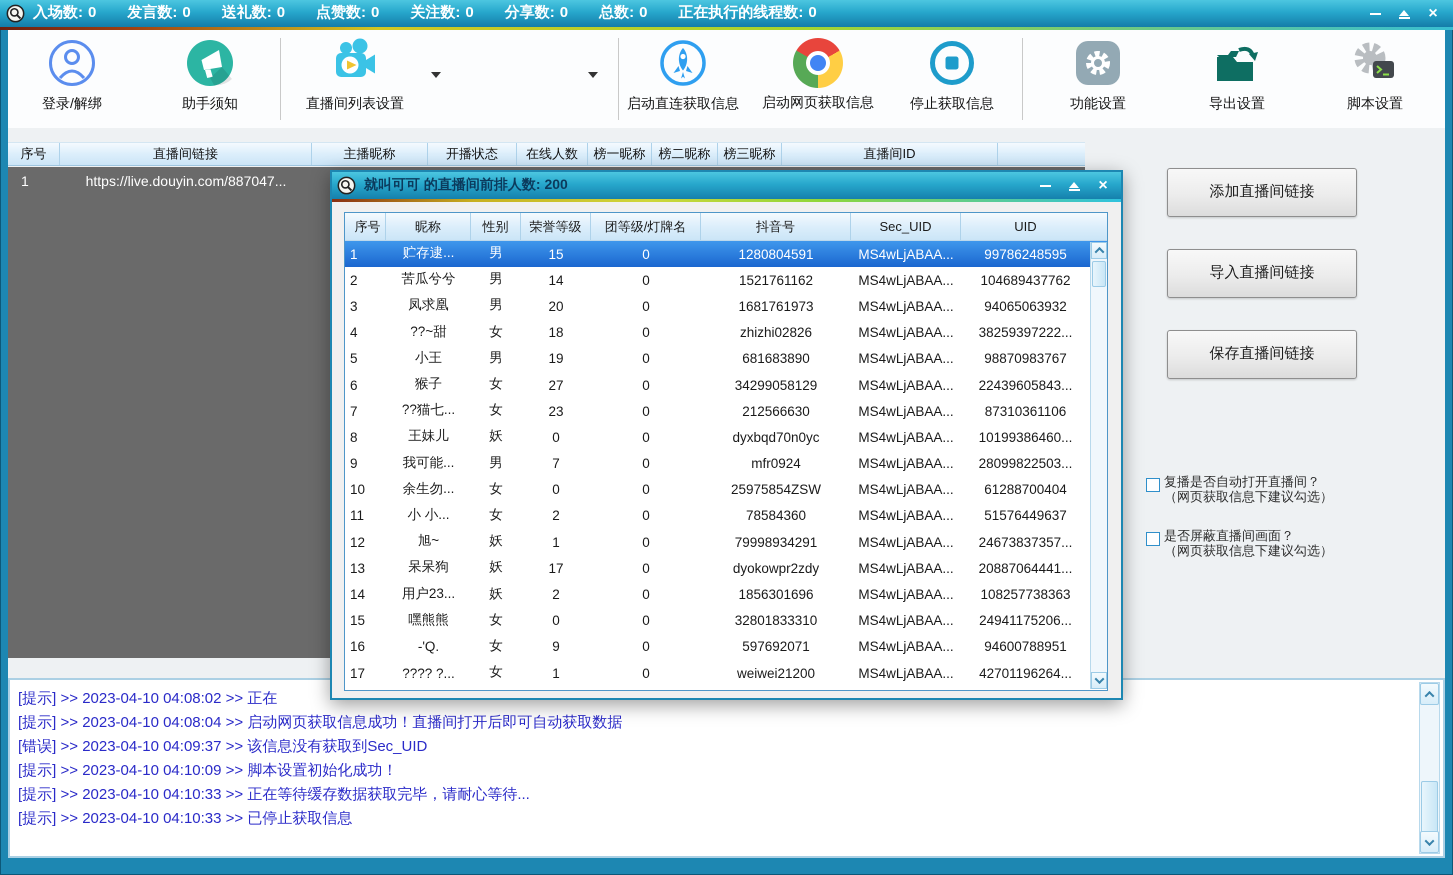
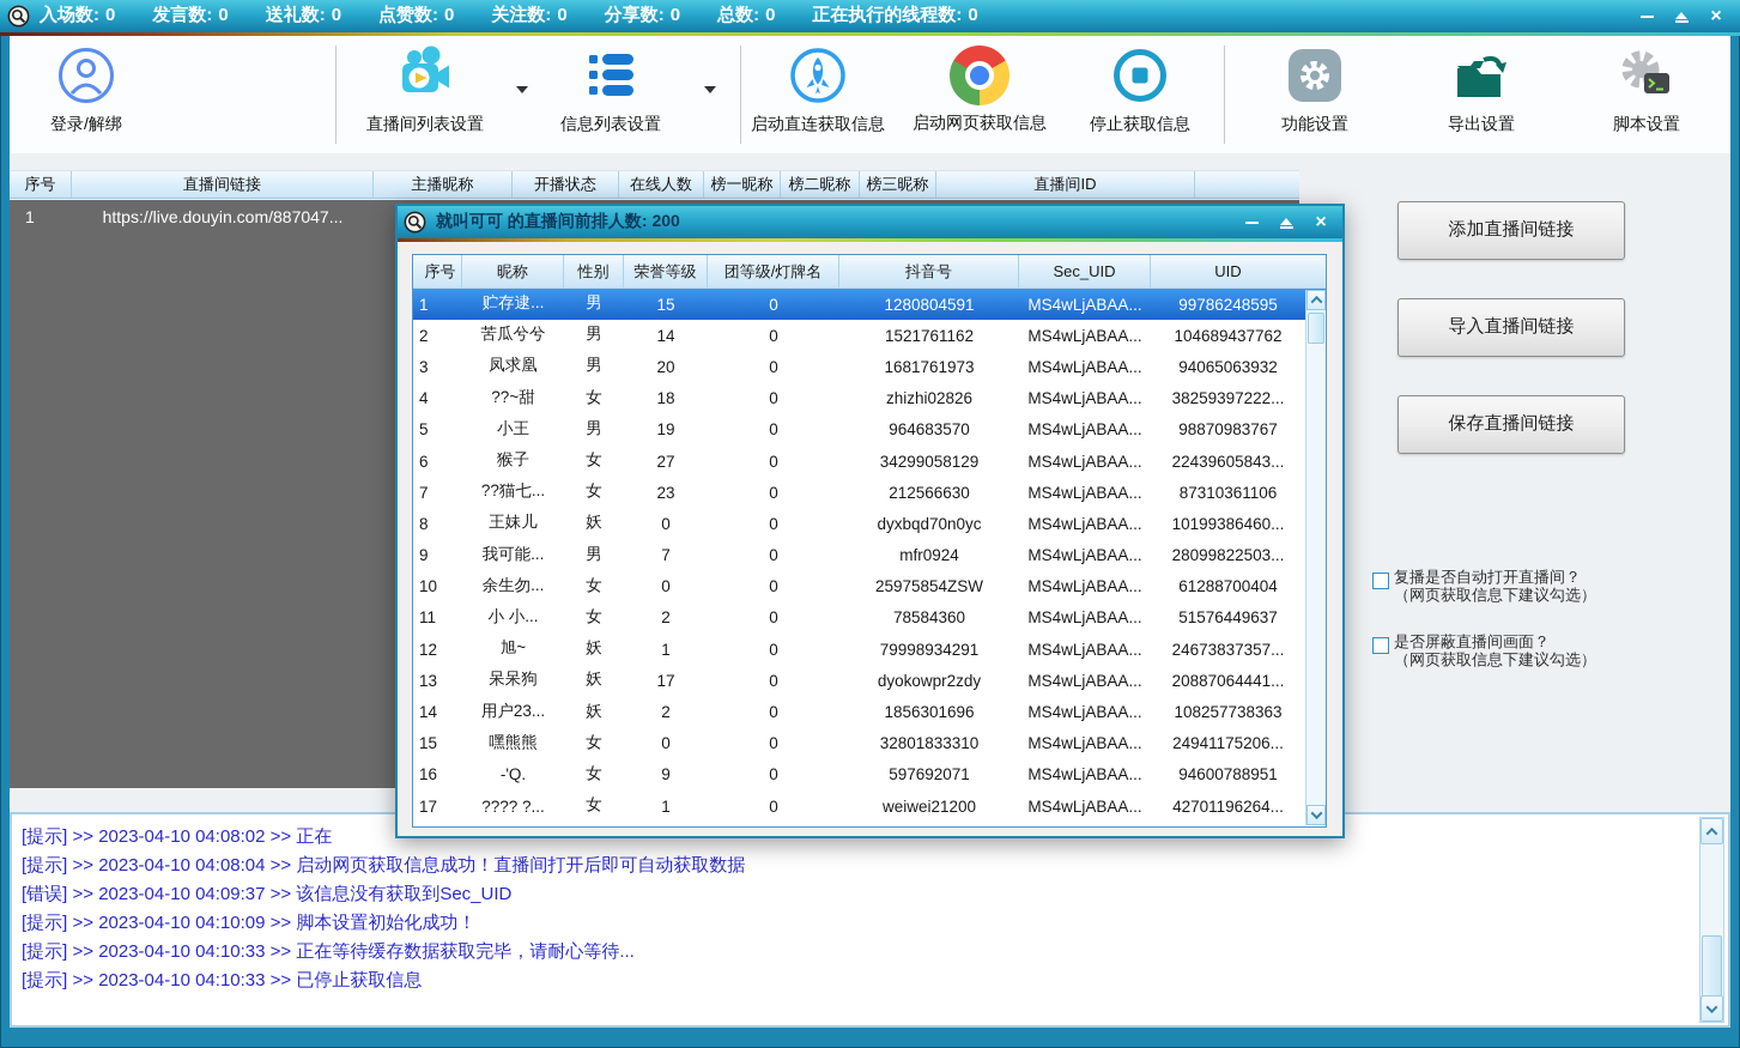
  入场数: 0
  发言数: 0
  送礼数: 0
  点赞数: 0
  关注数: 0
  分享数: 0
  总数: 0
  正在执行的线程数: 0
  ×
  登录/解绑
- 助手须知
  直播间列表设置
+ 信息列表设置
  启动直连获取信息
  启动网页获取信息
  停止获取信息
  功能设置
  导出设置
  脚本设置
  序号
  直播间链接
  主播昵称
  开播状态
  在线人数
  榜一昵称
  榜二昵称
  榜三昵称
  直播间ID
  1
  https://live.douyin.com/887047...
  添加直播间链接
  导入直播间链接
  保存直播间链接
  复播是否自动打开直播间？
  （网页获取信息下建议勾选）
  是否屏蔽直播间画面？
  （网页获取信息下建议勾选）
  [提示] >> 2023-04-10 04:08:02 >> 正在
  [提示] >> 2023-04-10 04:08:04 >> 启动网页获取信息成功！直播间打开后即可自动获取数据
  [错误] >> 2023-04-10 04:09:37 >> 该信息没有获取到Sec_UID
  [提示] >> 2023-04-10 04:10:09 >> 脚本设置初始化成功！
  [提示] >> 2023-04-10 04:10:33 >> 正在等待缓存数据获取完毕，请耐心等待...
  [提示] >> 2023-04-10 04:10:33 >> 已停止获取信息
  就叫可可 的直播间前排人数: 200
  ×
  序号
  昵称
  性别
  荣誉等级
  团等级/灯牌名
  抖音号
  Sec_UID
  UID
  1
  贮存逮...
  男
  15
  0
  1280804591
  MS4wLjABAA...
  99786248595
  2
  苦瓜兮兮
  男
  14
  0
  1521761162
  MS4wLjABAA...
  104689437762
  3
  凤求凰
  男
  20
  0
  1681761973
  MS4wLjABAA...
  94065063932
  4
  ??~甜
  女
  18
  0
  zhizhi02826
  MS4wLjABAA...
  38259397222...
  5
  小王
  男
  19
  0
- 681683890
+ 964683570
  MS4wLjABAA...
  98870983767
  6
  猴子
  女
  27
  0
  34299058129
  MS4wLjABAA...
  22439605843...
  7
  ??猫七...
  女
  23
  0
  212566630
  MS4wLjABAA...
  87310361106
  8
  王妹儿
  妖
  0
  0
  dyxbqd70n0yc
  MS4wLjABAA...
  10199386460...
  9
  我可能...
  男
  7
  0
  mfr0924
  MS4wLjABAA...
  28099822503...
  10
  余生勿...
  女
  0
  0
  25975854ZSW
  MS4wLjABAA...
  61288700404
  11
  小 小...
  女
  2
  0
  78584360
  MS4wLjABAA...
  51576449637
  12
  旭~
  妖
  1
  0
  79998934291
  MS4wLjABAA...
  24673837357...
  13
  呆呆狗
  妖
  17
  0
  dyokowpr2zdy
  MS4wLjABAA...
  20887064441...
  14
  用户23...
  妖
  2
  0
  1856301696
  MS4wLjABAA...
  108257738363
  15
  嘿熊熊
  女
  0
  0
  32801833310
  MS4wLjABAA...
  24941175206...
  16
  -'Q.
  女
  9
  0
  597692071
  MS4wLjABAA...
  94600788951
  17
  ???? ?...
  女
  1
  0
  weiwei21200
  MS4wLjABAA...
  42701196264...
